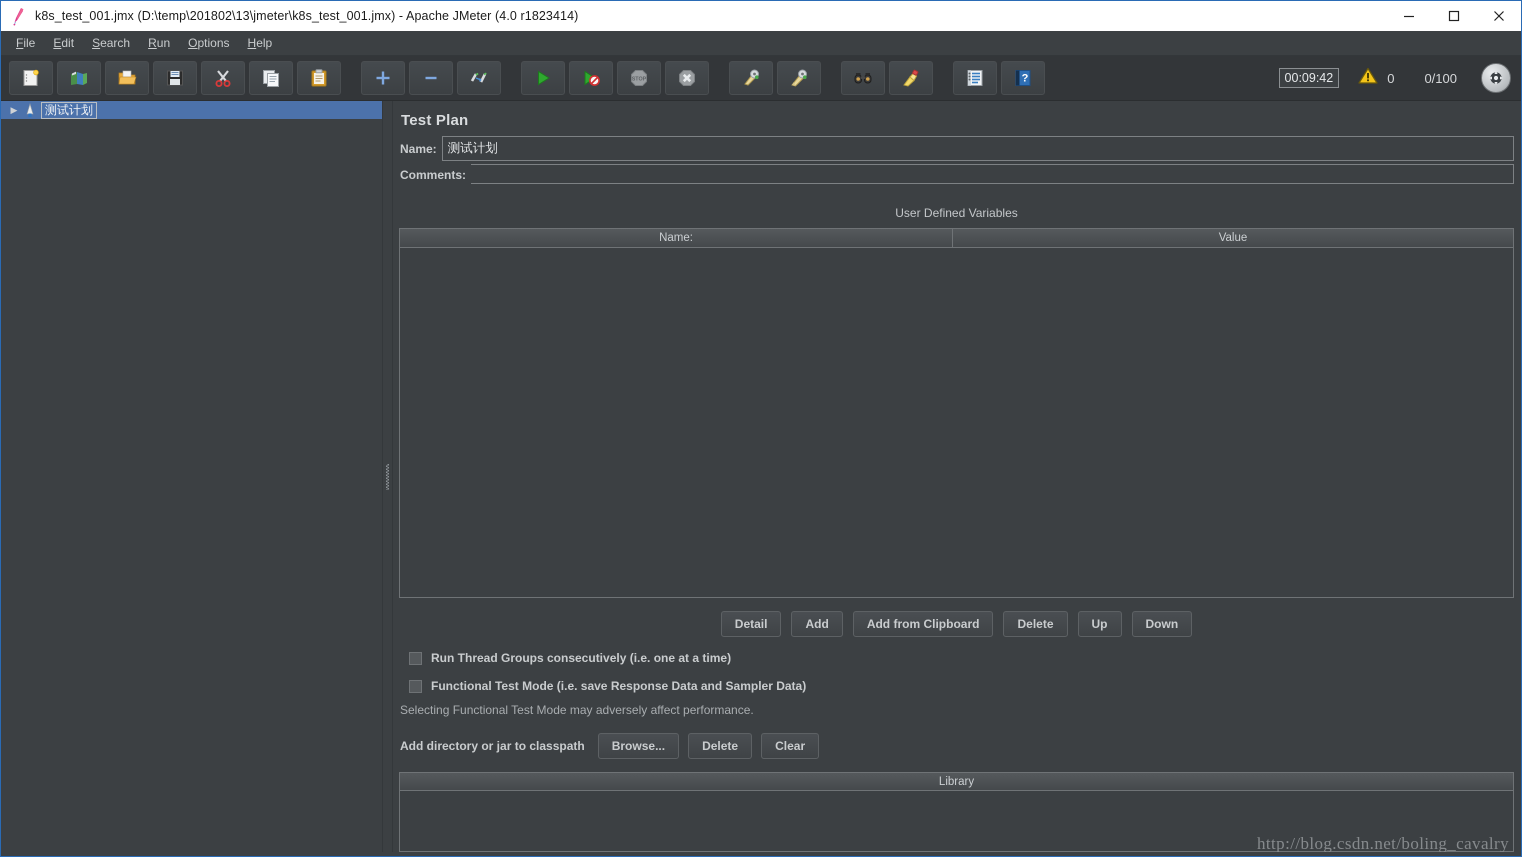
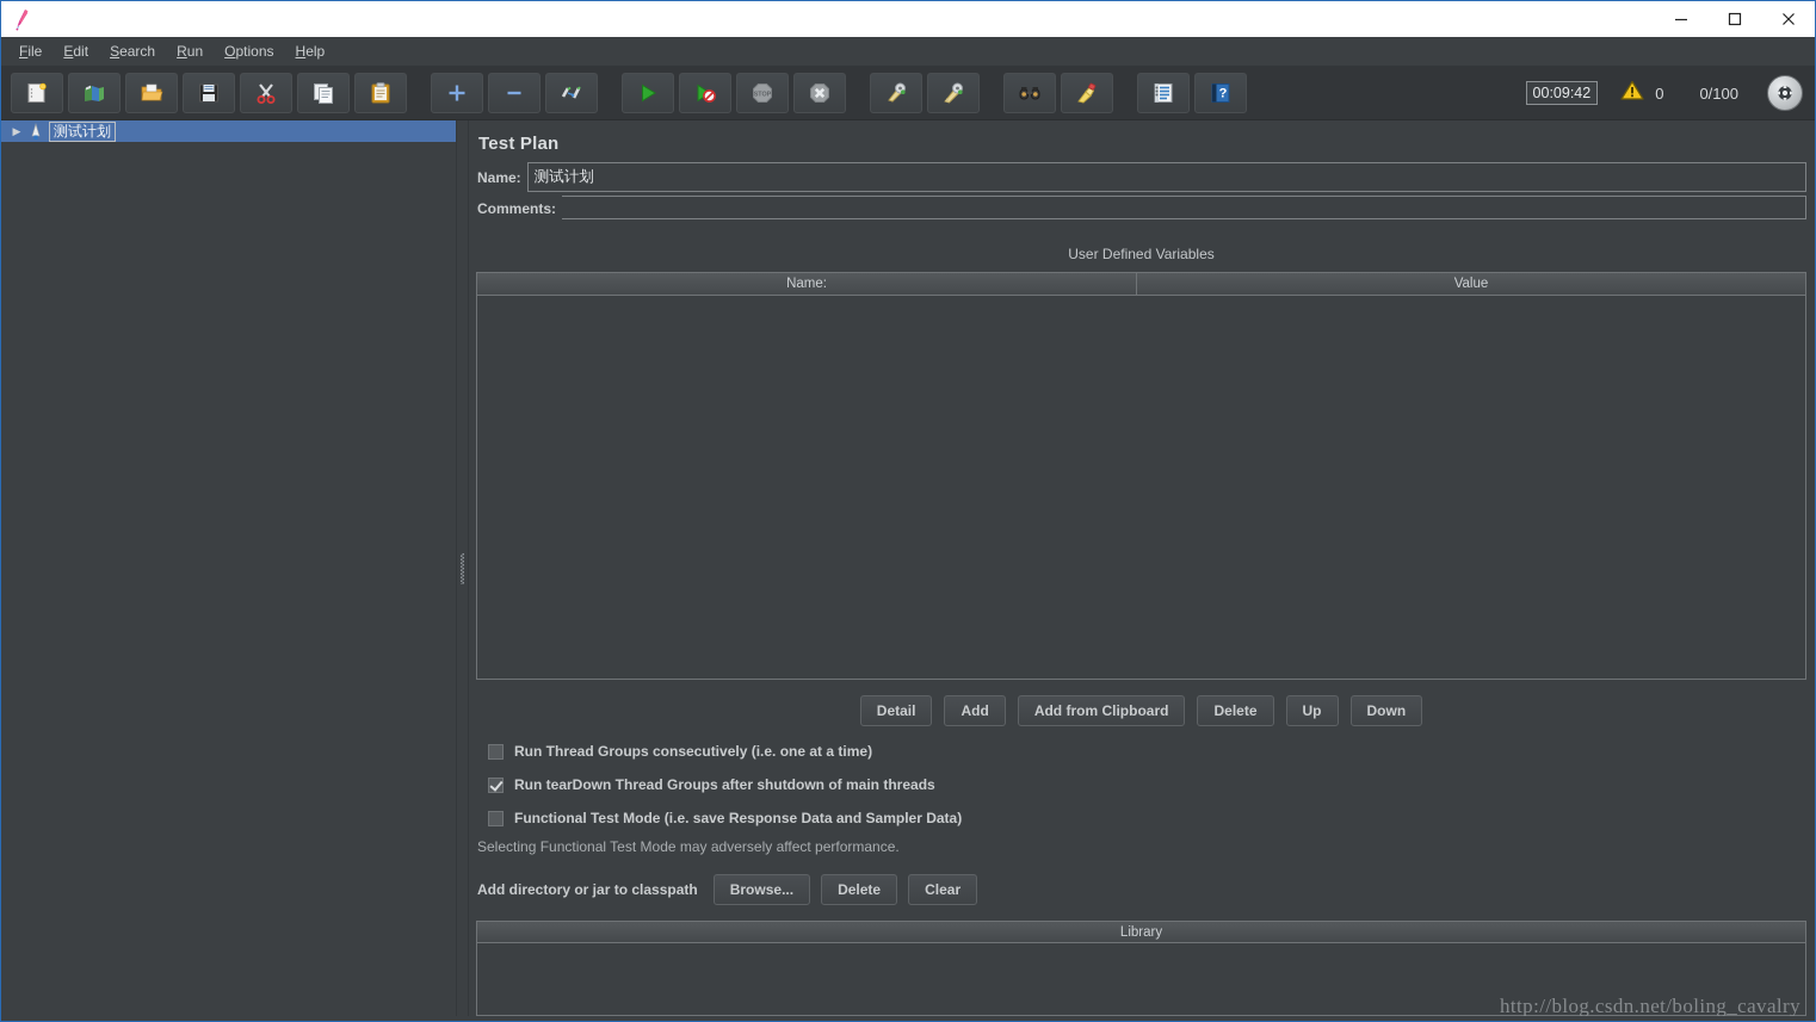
- k8s_test_001.jmx (D:\temp\201802\13\jmeter\k8s_test_001.jmx) - Apache JMeter (4.0 r1823414)
  File
  Edit
  Search
  Run
  Options
  Help
  ?
  00:09:42
  0
  0/100
  ▶
  测试计划
  Test Plan
  Name:
  测试计划
  Comments:
  User Defined Variables
  Name:
  Value
  Detail
  Add
  Add from Clipboard
  Delete
  Up
  Down
  Run Thread Groups consecutively (i.e. one at a time)
+ Run tearDown Thread Groups after shutdown of main threads
  Functional Test Mode (i.e. save Response Data and Sampler Data)
  Selecting Functional Test Mode may adversely affect performance.
  Add directory or jar to classpath
  Browse...
  Delete
  Clear
  Library
  http://blog.csdn.net/boling_cavalry
